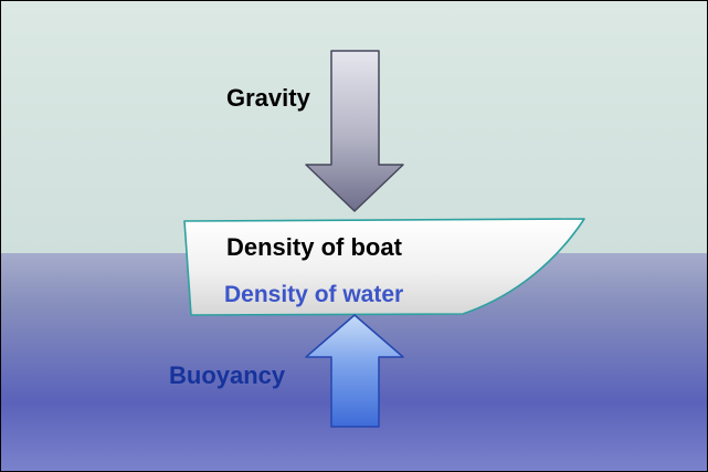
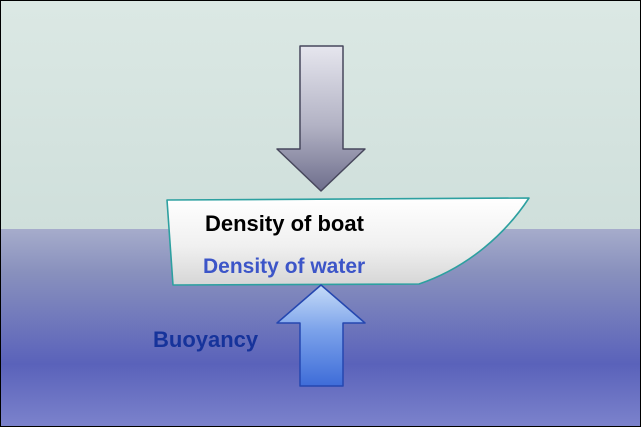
- Gravity
  Density of boat
  Density of water
  Buoyancy
